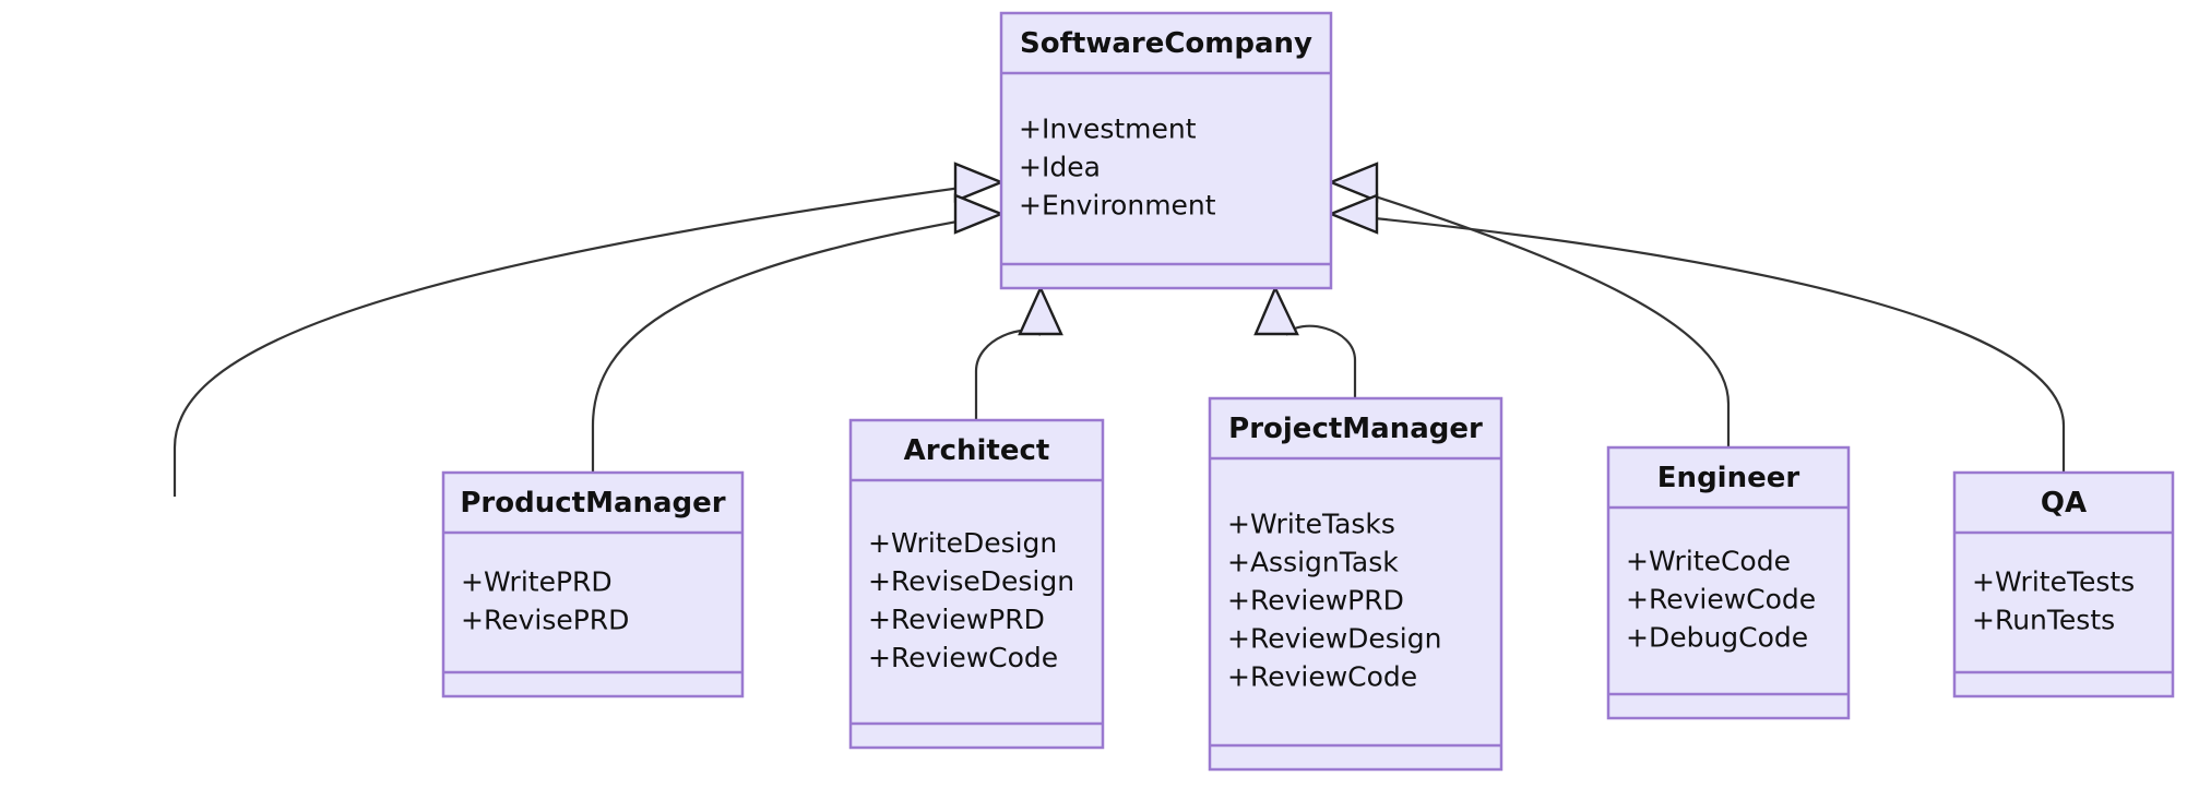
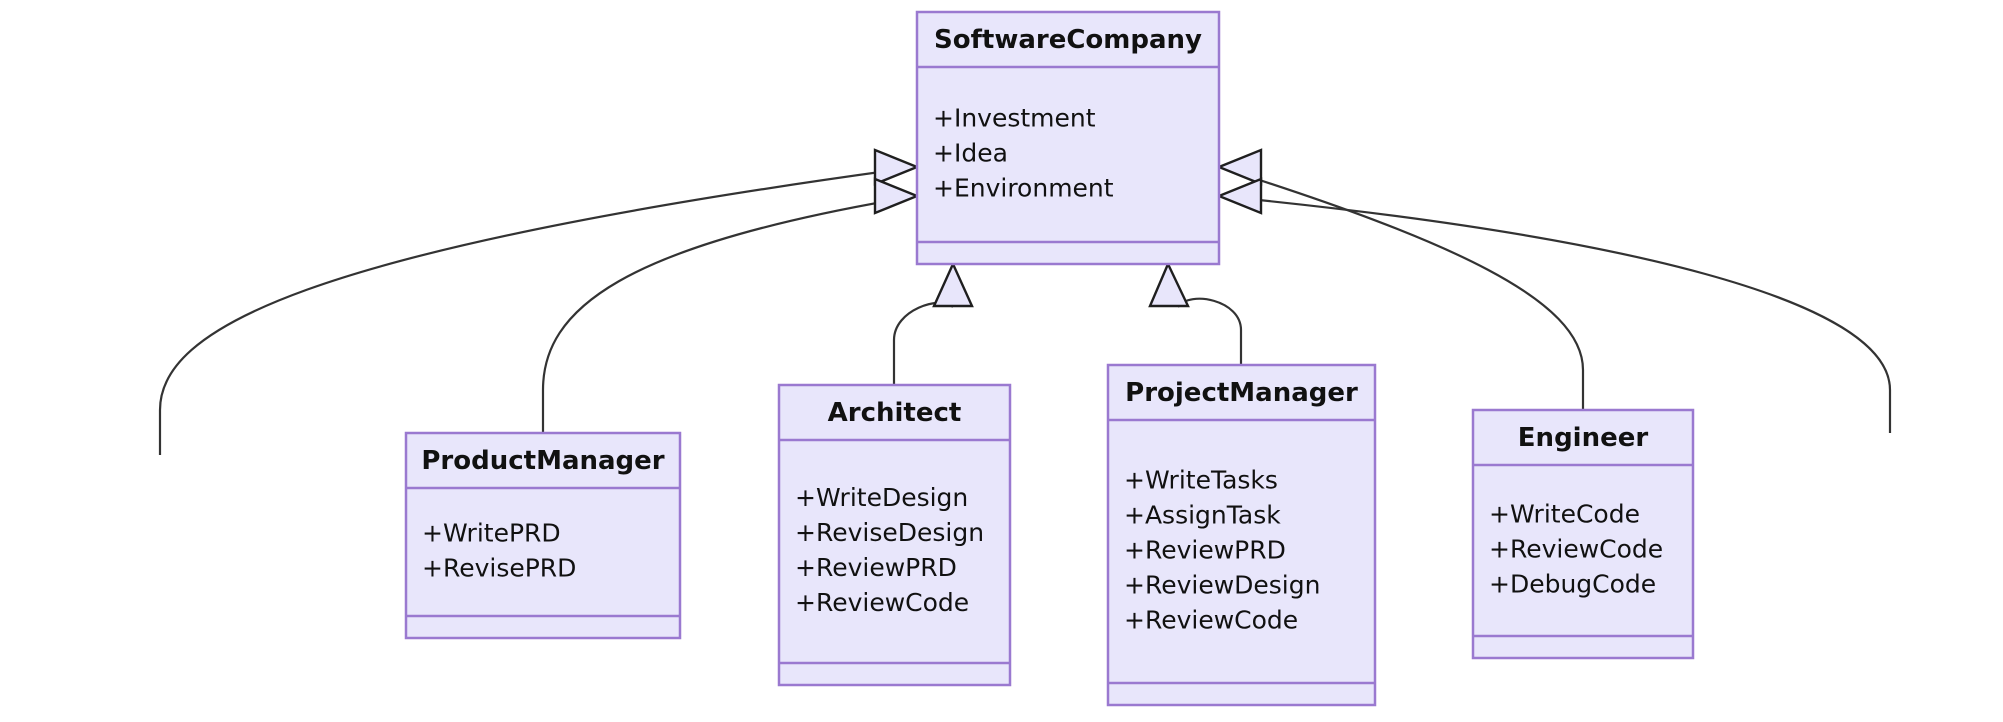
  SoftwareCompany
  +Investment
  +Idea
  +Environment
  ProductManager
  +WritePRD
  +RevisePRD
  Architect
  +WriteDesign
  +ReviseDesign
  +ReviewPRD
  +ReviewCode
  ProjectManager
  +WriteTasks
  +AssignTask
  +ReviewPRD
  +ReviewDesign
  +ReviewCode
  Engineer
  +WriteCode
  +ReviewCode
  +DebugCode
- QA
- +WriteTests
- +RunTests
